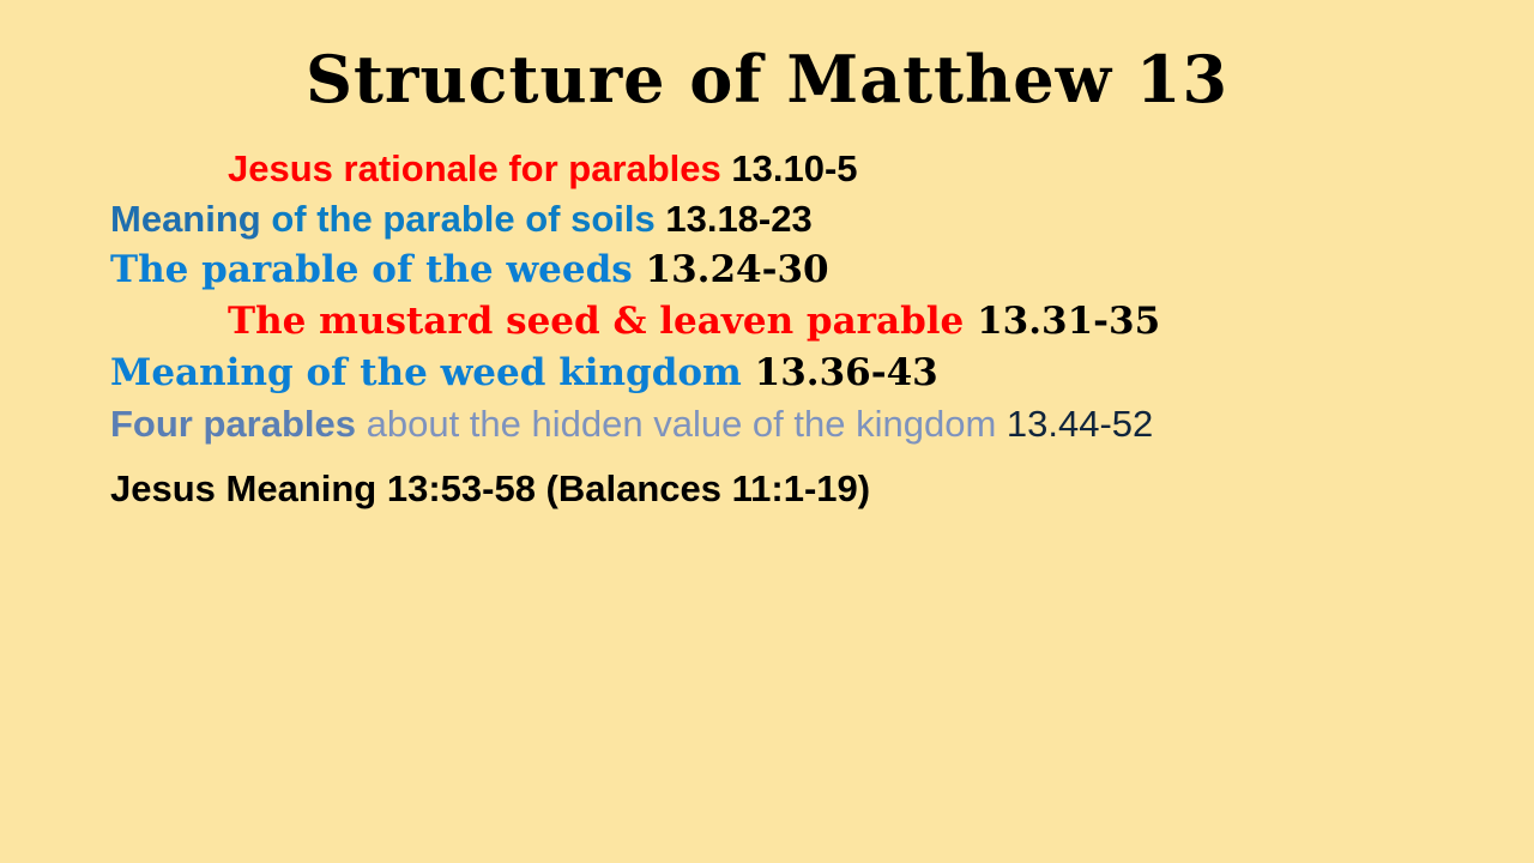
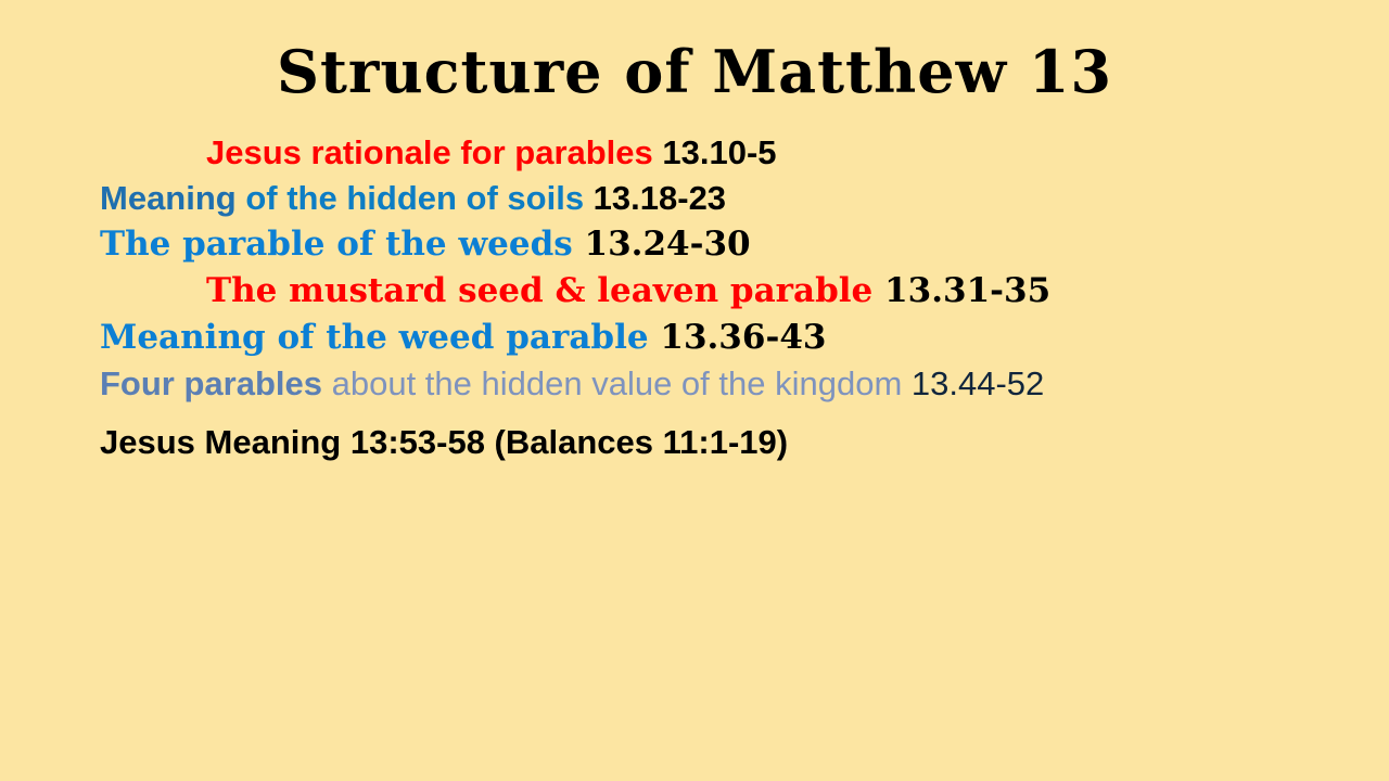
  Structure of Matthew 13
  Jesus rationale for parables 13.10-5
- Meaning of the parable of soils 13.18-23
+ Meaning of the hidden of soils 13.18-23
  The parable of the weeds 13.24-30
  The mustard seed & leaven parable 13.31-35
- Meaning of the weed kingdom 13.36-43
+ Meaning of the weed parable 13.36-43
  Four parables about the hidden value of the kingdom 13.44-52
  Jesus Meaning 13:53-58 (Balances 11:1-19)
